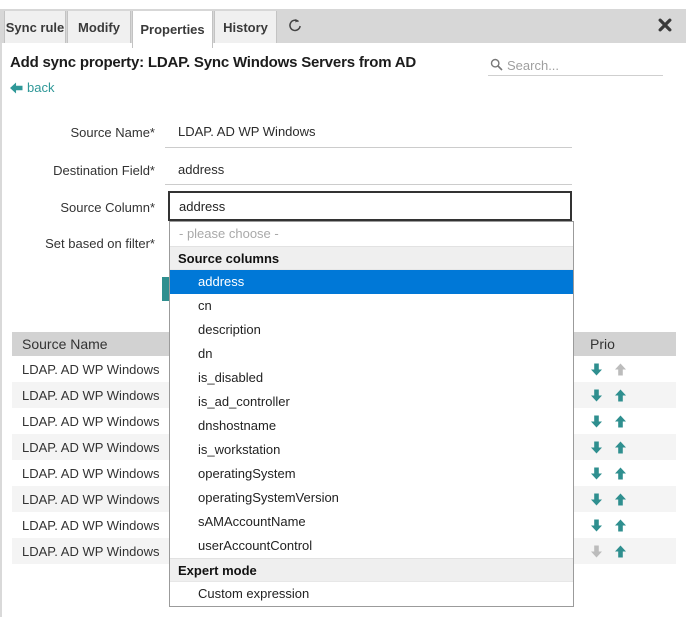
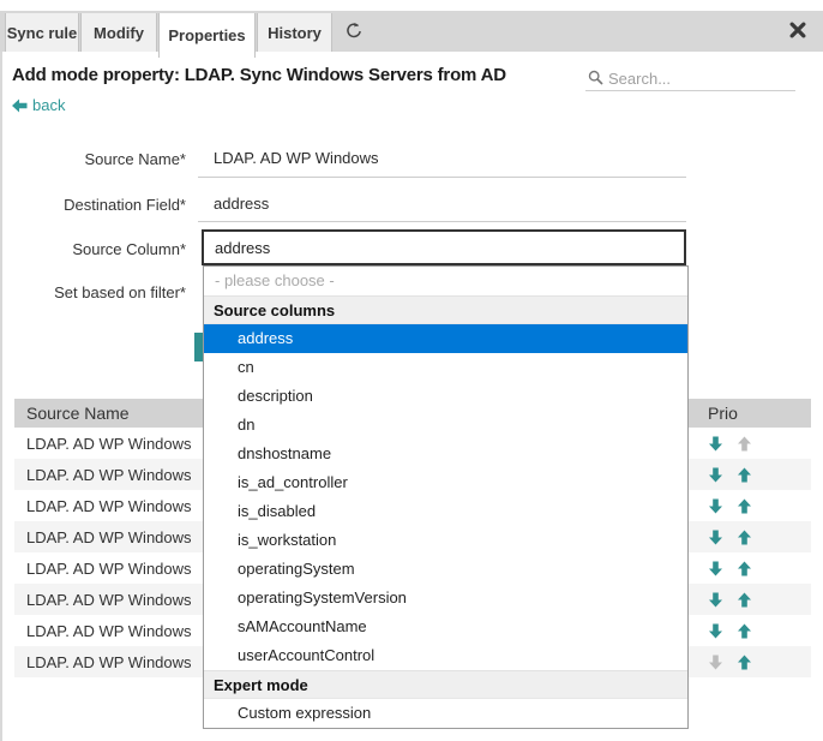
  Sync rule
  Modify
  Properties
  History
- Add sync property: LDAP. Sync Windows Servers from AD
+ Add mode property: LDAP. Sync Windows Servers from AD
  Search...
  back
  Source Name*
  LDAP. AD WP Windows
  Destination Field*
  address
  Source Column*
  address
  Set based on filter*
  - please choose -
  Source columns
  address
  cn
  description
  dn
- is_disabled
+ dnshostname
  is_ad_controller
- dnshostname
+ is_disabled
  is_workstation
  operatingSystem
  operatingSystemVersion
  sAMAccountName
  userAccountControl
  Expert mode
  Custom expression
  Source Name
  Prio
  LDAP. AD WP Windows
  LDAP. AD WP Windows
  LDAP. AD WP Windows
  LDAP. AD WP Windows
  LDAP. AD WP Windows
  LDAP. AD WP Windows
  LDAP. AD WP Windows
  LDAP. AD WP Windows
